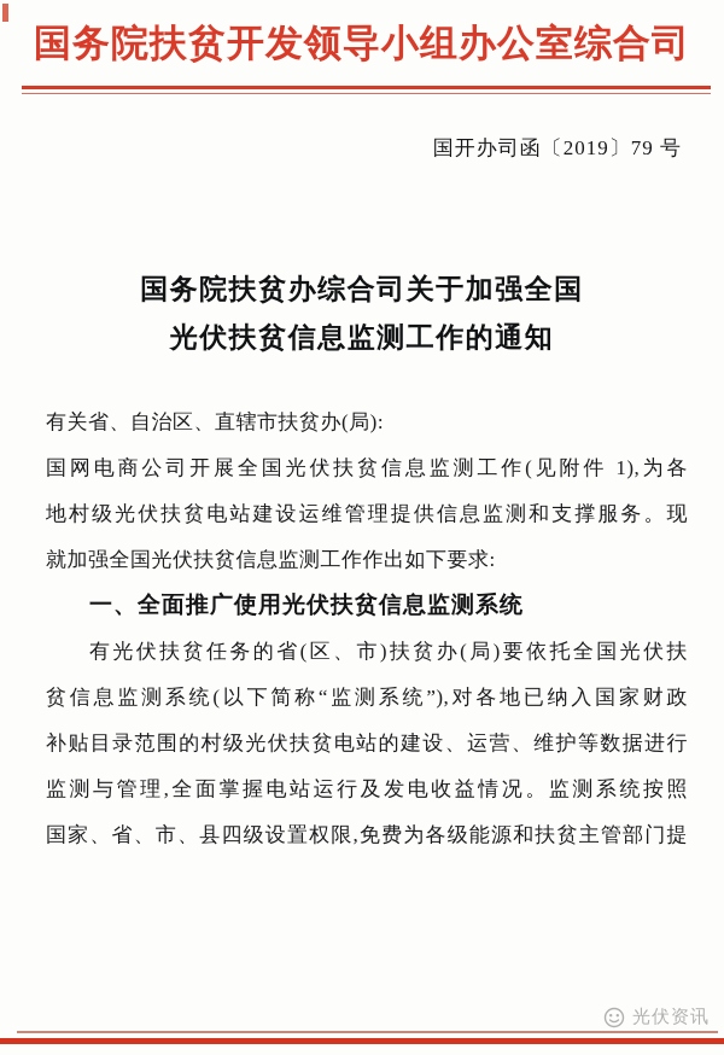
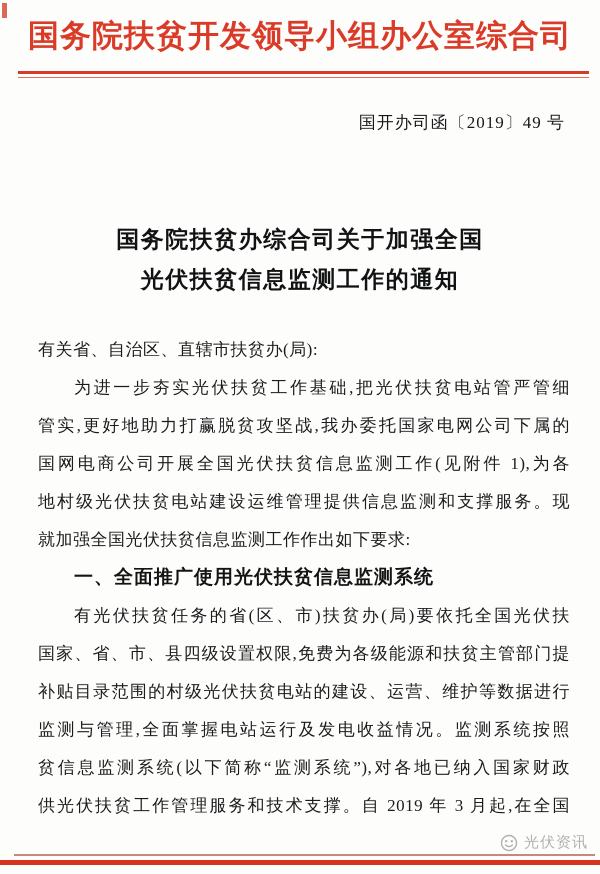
  国务院扶贫开发领导小组办公室综合司
- 国开办司函〔2019〕79 号
+ 国开办司函〔2019〕49 号
  国务院扶贫办综合司关于加强全国
  光伏扶贫信息监测工作的通知
  有关省、自治区、直辖市扶贫办(局):
+ 为进一步夯实光伏扶贫工作基础,把光伏扶贫电站管严管细
+ 管实,更好地助力打赢脱贫攻坚战,我办委托国家电网公司下属的
  国网电商公司开展全国光伏扶贫信息监测工作(见附件 1),为各
  地村级光伏扶贫电站建设运维管理提供信息监测和支撑服务。现
  就加强全国光伏扶贫信息监测工作作出如下要求:
  一、全面推广使用光伏扶贫信息监测系统
  有光伏扶贫任务的省(区、市)扶贫办(局)要依托全国光伏扶
- 贫信息监测系统(以下简称“监测系统”),对各地已纳入国家财政
+ 国家、省、市、县四级设置权限,免费为各级能源和扶贫主管部门提
  补贴目录范围的村级光伏扶贫电站的建设、运营、维护等数据进行
  监测与管理,全面掌握电站运行及发电收益情况。监测系统按照
- 国家、省、市、县四级设置权限,免费为各级能源和扶贫主管部门提
+ 贫信息监测系统(以下简称“监测系统”),对各地已纳入国家财政
+ 供光伏扶贫工作管理服务和技术支撑。自 2019 年 3 月起,在全国
  光伏资讯
